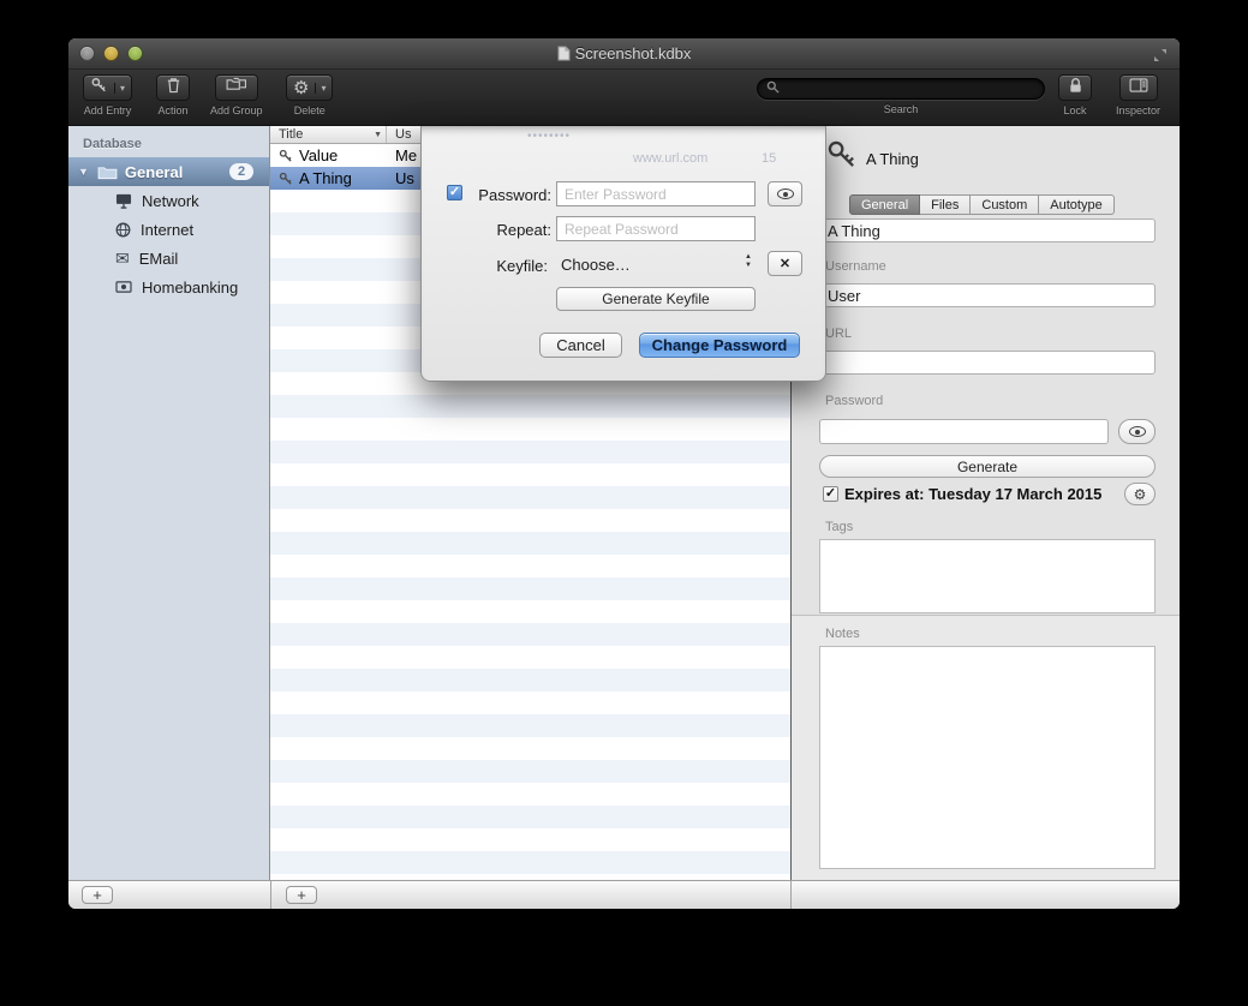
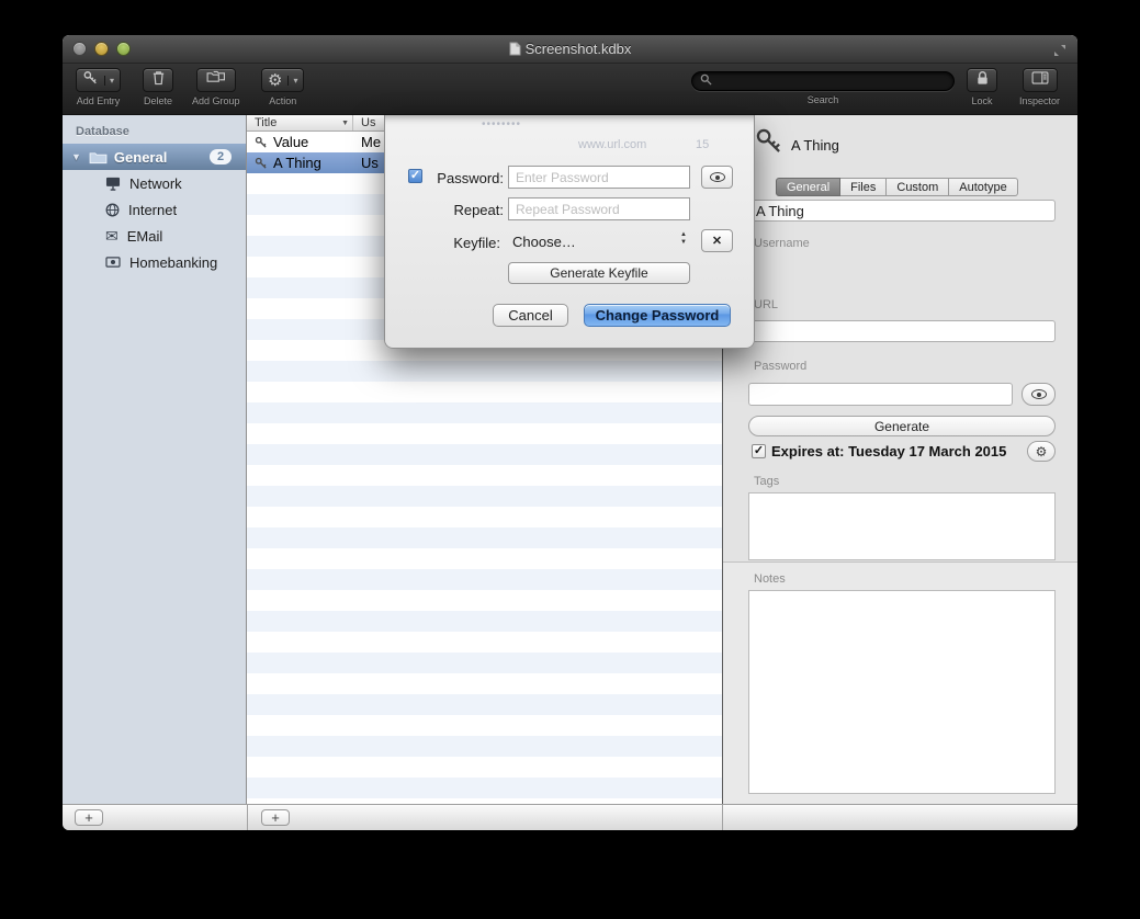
  Screenshot.kdbx
  ▾
  Add Entry
- Action
+ Delete
  Add Group
  ⚙
  ▾
- Delete
+ Action
  Search
  Lock
  Inspector
  Database
  ▼
  General
  2
  Network
  Internet
  ✉
  EMail
  Homebanking
  Title
  Us
  Value
  Me
  A Thing
  Us
  A Thing
  General
  Files
  Custom
  Autotype
  A Thing
  Username
- User
  URL
  Password
  Generate
  ✓
  Expires at: Tuesday 17 March 2015
  ⚙
  Tags
  Notes
  ••••••••
  www.url.com
  15
  ✓
  Password:
  Enter Password
  Repeat:
  Repeat Password
  Keyfile:
  Choose…
  ✕
  Generate Keyfile
  Cancel
  Change Password
  +
  +
